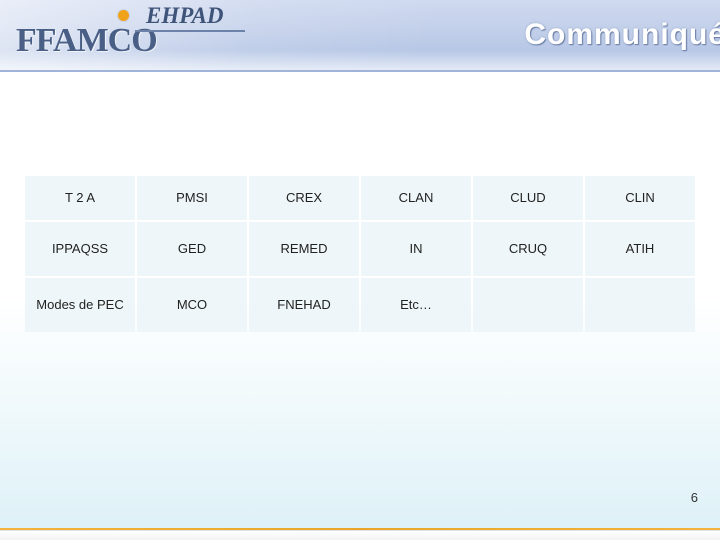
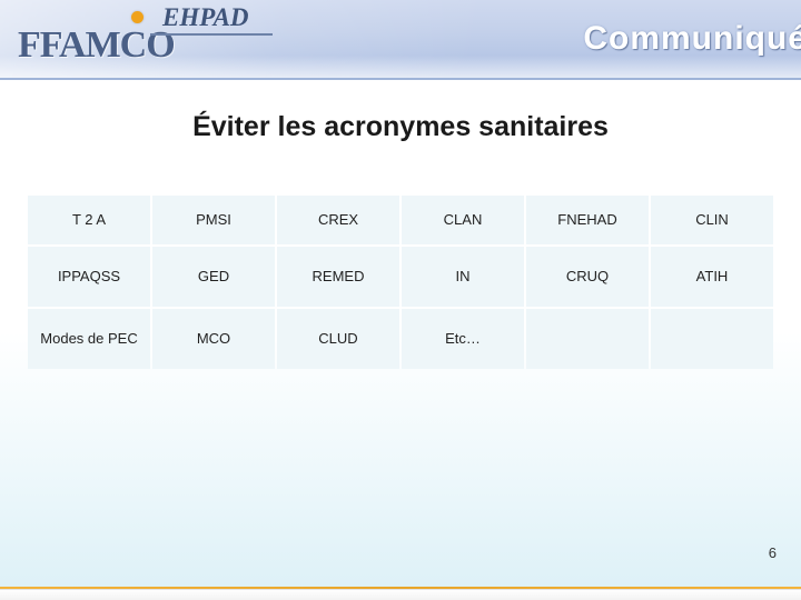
  FFAMCO
  EHPAD
  Communiqué
+ Éviter les acronymes sanitaires
- T 2 A	PMSI	CREX	CLAN	CLUD	CLIN
+ T 2 A	PMSI	CREX	CLAN	FNEHAD	CLIN
  IPPAQSS	GED	REMED	IN	CRUQ	ATIH
- Modes de PEC	MCO	FNEHAD	Etc…
+ Modes de PEC	MCO	CLUD	Etc…
  6
